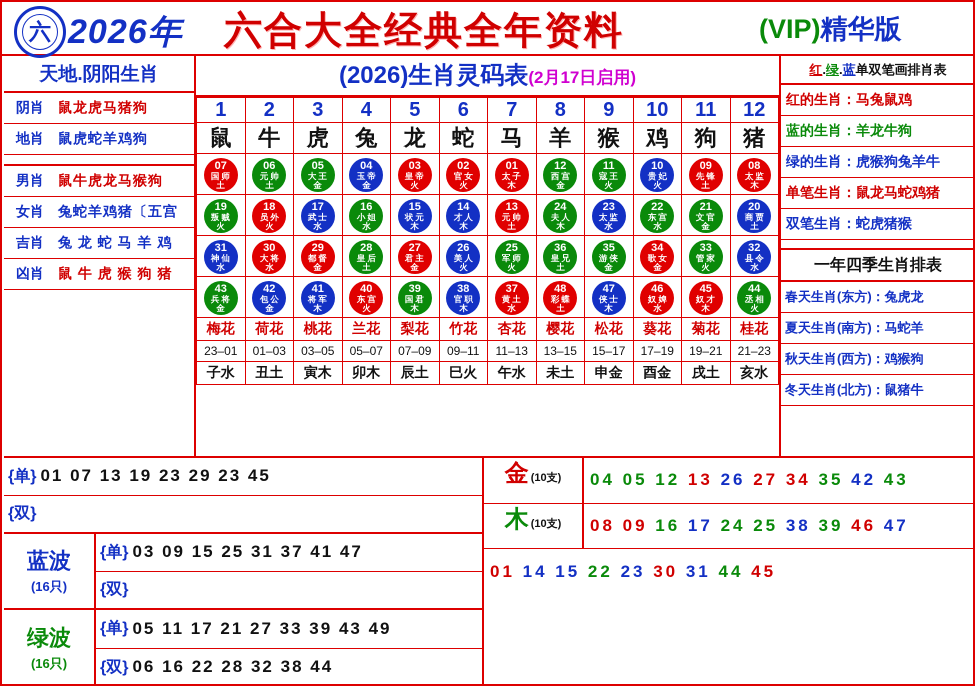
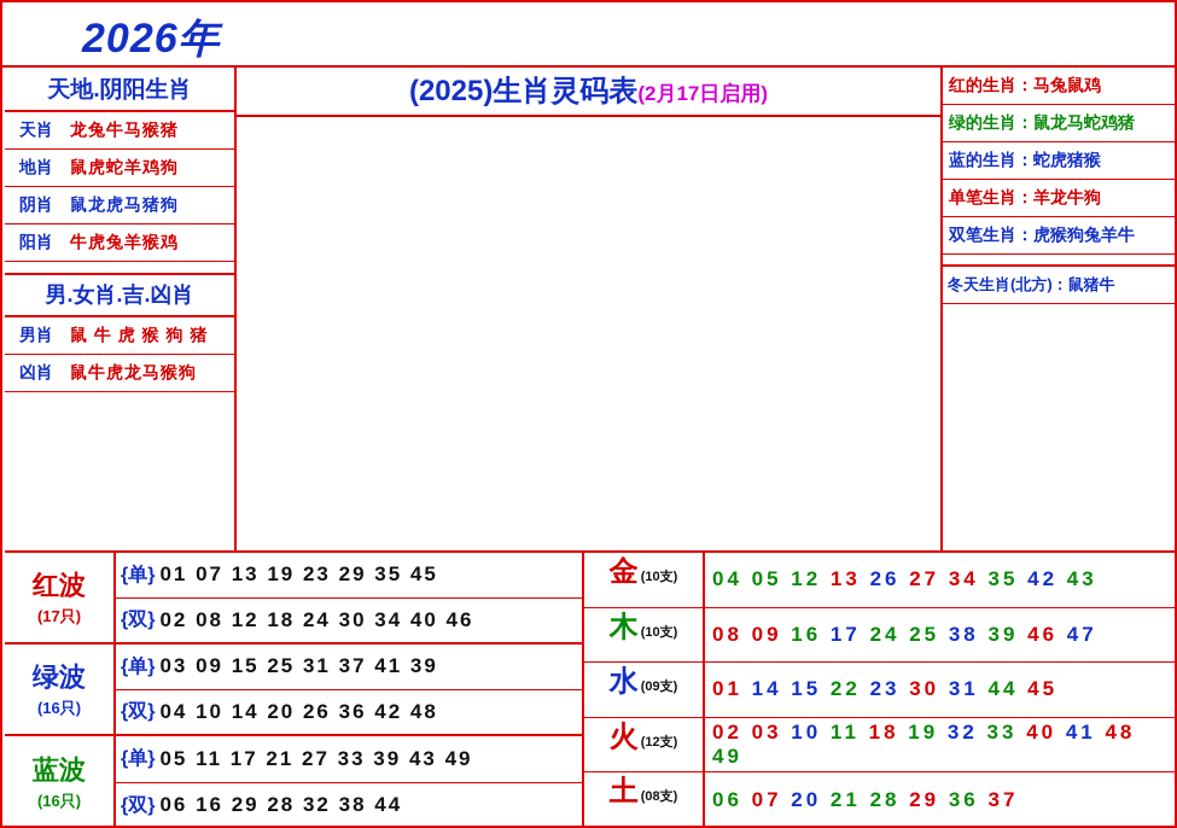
- 六
  2026年
- 六合大全经典全年资料
- (VIP)精华版
  天地.阴阳生肖
+ 天肖
+ 龙兔牛马猴猪
- 阴肖
+ 地肖
- 鼠龙虎马猪狗
+ 鼠虎蛇羊鸡狗
- 地肖
+ 阴肖
- 鼠虎蛇羊鸡狗
+ 鼠龙虎马猪狗
+ 阳肖
+ 牛虎兔羊猴鸡
+ 男.女肖.吉.凶肖
  男肖
- 鼠牛虎龙马猴狗
+ 鼠 牛 虎 猴 狗 猪
- 女肖
- 兔蛇羊鸡猪〔五宫
- 吉肖
- 兔 龙 蛇 马 羊 鸡
  凶肖
- 鼠 牛 虎 猴 狗 猪
+ 鼠牛虎龙马猴狗
- (2026)生肖灵码表(2月17日启用)
+ (2025)生肖灵码表(2月17日启用)
- 1	2	3	4	5	6	7	8	9	10	11	12
- 鼠	牛	虎	兔	龙	蛇	马	羊	猴	鸡	狗	猪
- 07国 师土	06元 帅土	05大 王金	04玉 帝金	03皇 帝火	02官 女火	01太 子木	12西 宫金	11寇 王火	10贵 妃火	09先 锋土	08太 监木
- 19叛 贼火	18员 外火	17武 士水	16小 姐水	15状 元木	14才 人木	13元 帅土	24夫 人木	23太 监水	22东 宫水	21文 官金	20商 贾土
- 31神 仙水	30大 将水	29都 督金	28皇 后土	27君 主金	26美 人火	25军 师火	36皇 兄土	35游 侠金	34歌 女金	33管 家火	32县 令水
- 43兵 将金	42包 公金	41将 军木	40东 宫火	39国 君木	38官 职木	37黄 土水	48彩 蝶土	47侠 士木	46奴 婢水	45奴 才木	44丞 相火
- 梅花	荷花	桃花	兰花	梨花	竹花	杏花	樱花	松花	葵花	菊花	桂花
- 23–01	01–03	03–05	05–07	07–09	09–11	11–13	13–15	15–17	17–19	19–21	21–23
- 子水	丑土	寅木	卯木	辰土	巳火	午水	未土	申金	酉金	戌土	亥水
- 红.绿.蓝单双笔画排肖表
  红的生肖
  ：
  马兔鼠鸡
- 蓝的生肖
+ 绿的生肖
  ：
- 羊龙牛狗
+ 鼠龙马蛇鸡猪
- 绿的生肖
+ 蓝的生肖
  ：
- 虎猴狗兔羊牛
+ 蛇虎猪猴
  单笔生肖
  ：
- 鼠龙马蛇鸡猪
+ 羊龙牛狗
  双笔生肖
  ：
- 蛇虎猪猴
+ 虎猴狗兔羊牛
- 一年四季生肖排表
- 春天生肖(东方)：兔虎龙
- 夏天生肖(南方)：马蛇羊
- 秋天生肖(西方)：鸡猴狗
  冬天生肖(北方)：鼠猪牛
+ 红波
+ (17只)
  {单}
- 01 07 13 19 23 29 23 45
+ 01 07 13 19 23 29 35 45
  {双}
+ 02 08 12 18 24 30 34 40 46
- 蓝波
+ 绿波
  (16只)
  {单}
- 03 09 15 25 31 37 41 47
+ 03 09 15 25 31 37 41 39
  {双}
+ 04 10 14 20 26 36 42 48
- 绿波
+ 蓝波
  (16只)
  {单}
  05 11 17 21 27 33 39 43 49
  {双}
- 06 16 22 28 32 38 44
+ 06 16 29 28 32 38 44
  金
  (10支)
  04 05 12 13 26 27 34 35 42 43
  木
  (10支)
  08 09 16 17 24 25 38 39 46 47
+ 水
+ (09支)
  01 14 15 22 23 30 31 44 45
+ 火
+ (12支)
+ 02 03 10 11 18 19 32 33 40 41 48 49
+ 土
+ (08支)
+ 06 07 20 21 28 29 36 37
